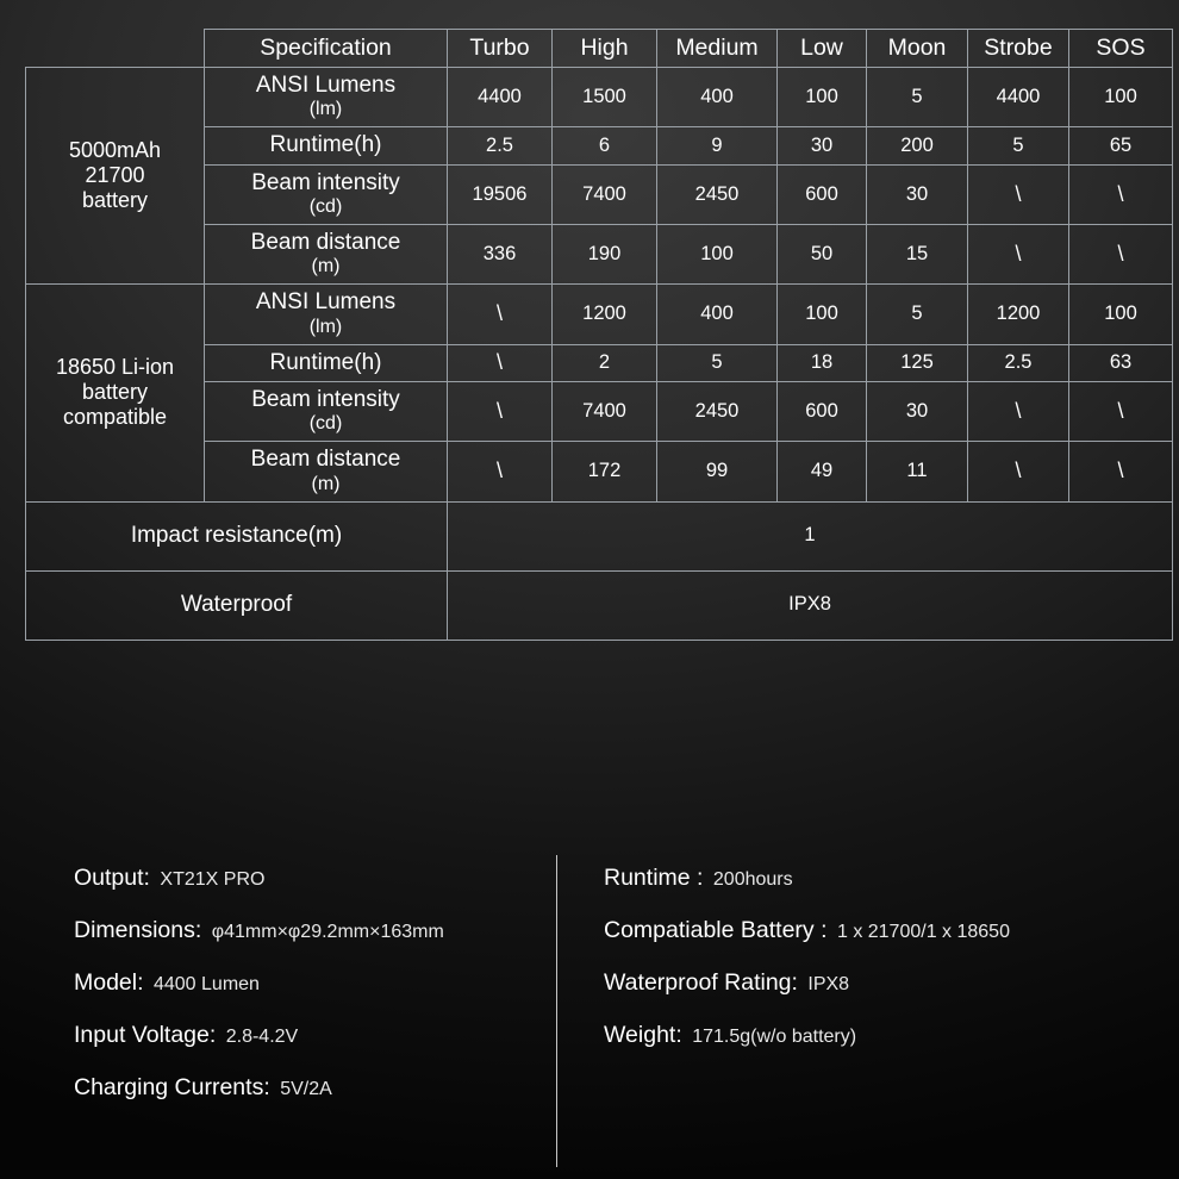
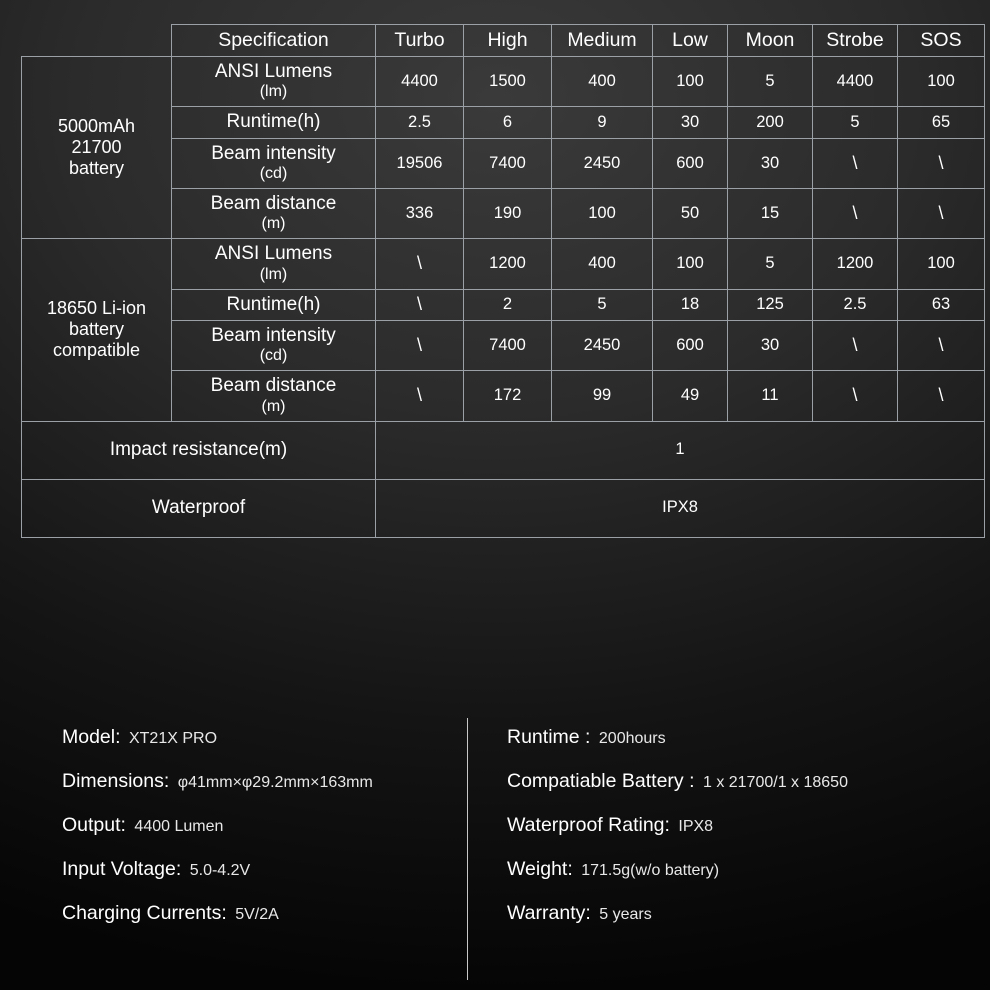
  	Specification	Turbo	High	Medium	Low	Moon	Strobe	SOS
  5000mAh 21700 battery	ANSI Lumens (lm)	4400	1500	400	100	5	4400	100
  Runtime(h)	2.5	6	9	30	200	5	65
  Beam intensity (cd)	19506	7400	2450	600	30	\	\
  Beam distance (m)	336	190	100	50	15	\	\
  18650 Li-ion battery compatible	ANSI Lumens (lm)	\	1200	400	100	5	1200	100
  Runtime(h)	\	2	5	18	125	2.5	63
  Beam intensity (cd)	\	7400	2450	600	30	\	\
  Beam distance (m)	\	172	99	49	11	\	\
  Impact resistance(m)	1
  Waterproof	IPX8
- Output: XT21X PRO
+ Model: XT21X PRO
  Dimensions: φ41mm×φ29.2mm×163mm
- Model: 4400 Lumen
+ Output: 4400 Lumen
- Input Voltage: 2.8-4.2V
+ Input Voltage: 5.0-4.2V
  Charging Currents: 5V/2A
  Runtime : 200hours
  Compatiable Battery : 1 x 21700/1 x 18650
  Waterproof Rating: IPX8
  Weight: 171.5g(w/o battery)
+ Warranty: 5 years
